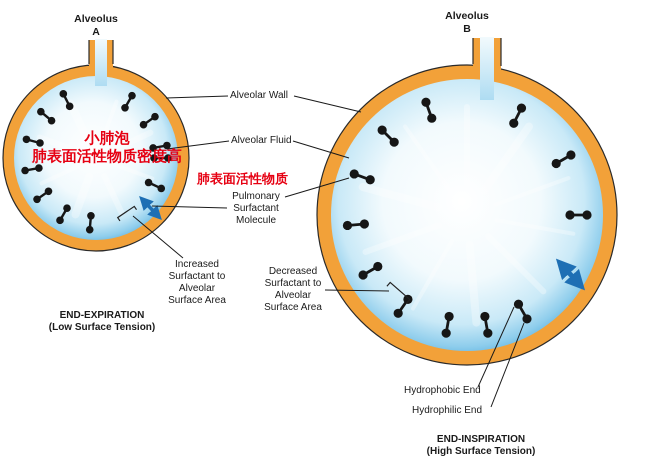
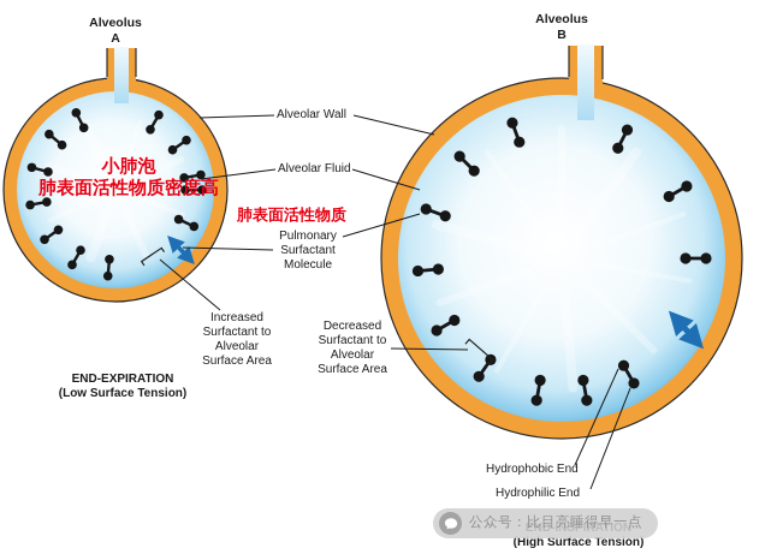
  Alveolus
  A
  Alveolus
  B
  小肺泡
  肺表面活性物质密度高
  Alveolar Wall
  Alveolar Fluid
  肺表面活性物质
  Pulmonary
  Surfactant
  Molecule
  Increased
  Surfactant to
  Alveolar
  Surface Area
  Decreased
  Surfactant to
  Alveolar
  Surface Area
  END-EXPIRATION
  (Low Surface Tension)
  Hydrophobic End
  Hydrophilic End
  END-INSPIRATION
  (High Surface Tension)
+ 公众号：比目亮睡得早一点
